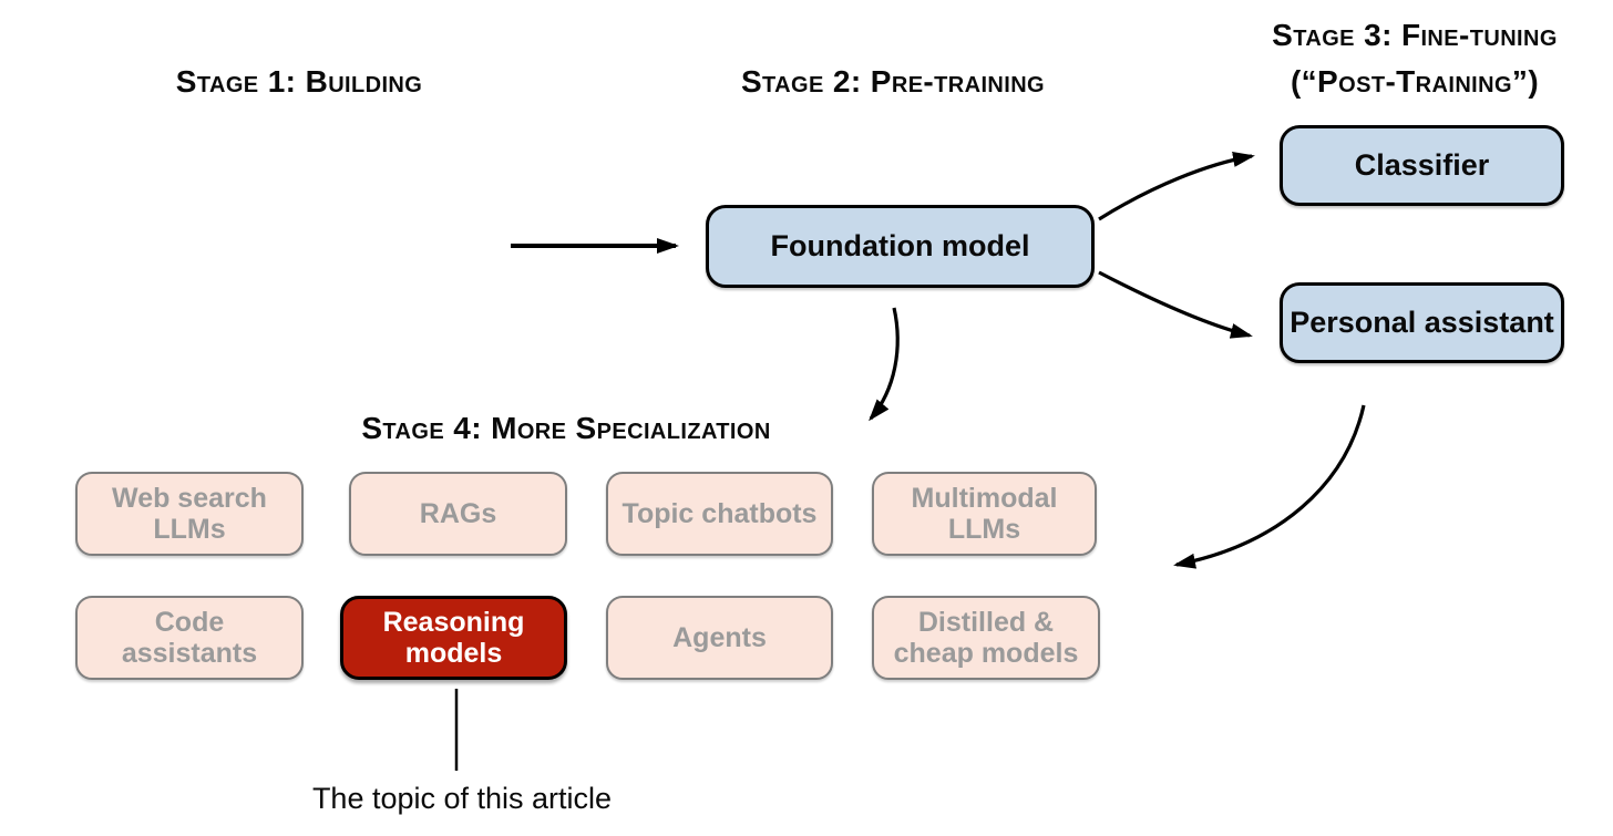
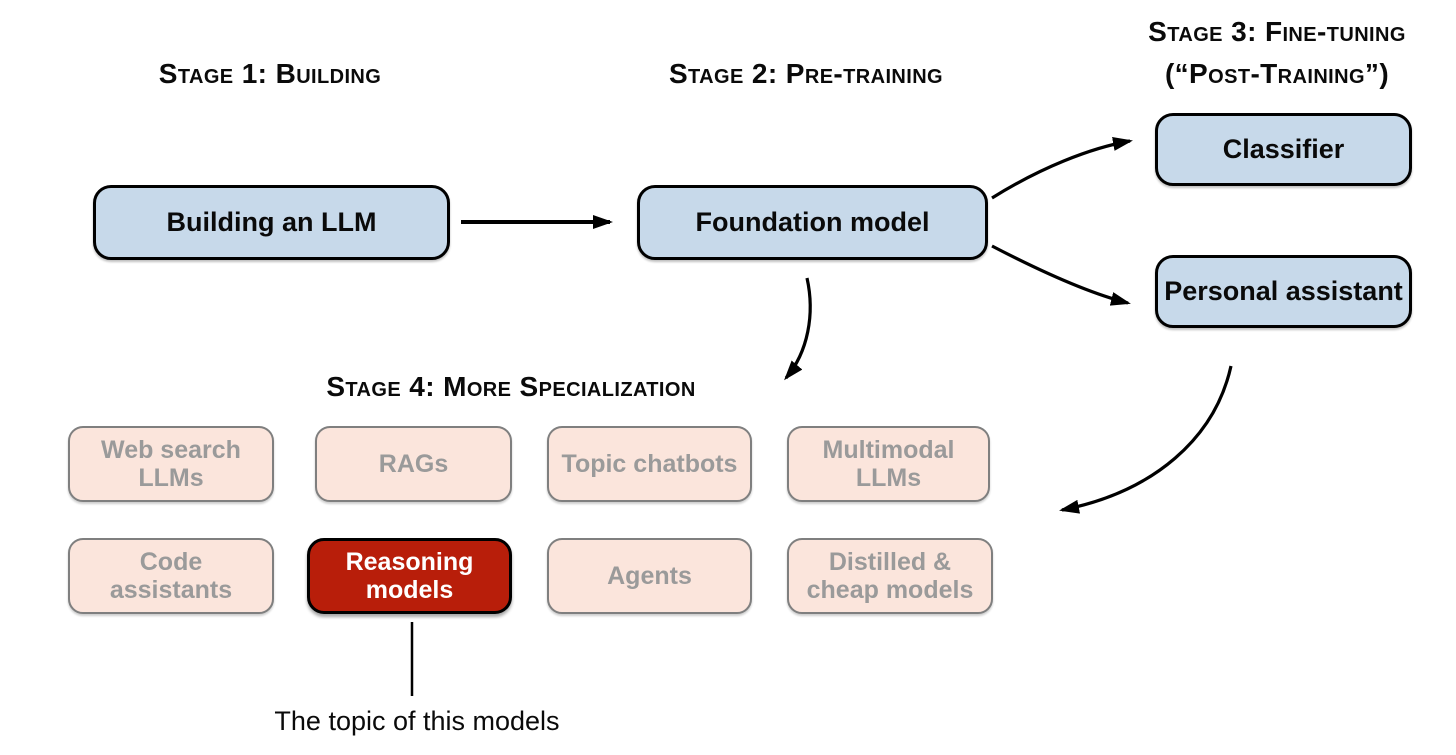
  Stage 1: Building
  Stage 2: Pre-training
  Stage 3: Fine-tuning
  (“Post-Training”)
  Stage 4: More Specialization
+ Building an LLM
  Foundation model
  Classifier
  Personal assistant
  Web search LLMs
  RAGs
  Topic chatbots
  Multimodal LLMs
  Code assistants
  Reasoning models
  Agents
  Distilled & cheap models
- The topic of this article
+ The topic of this models
